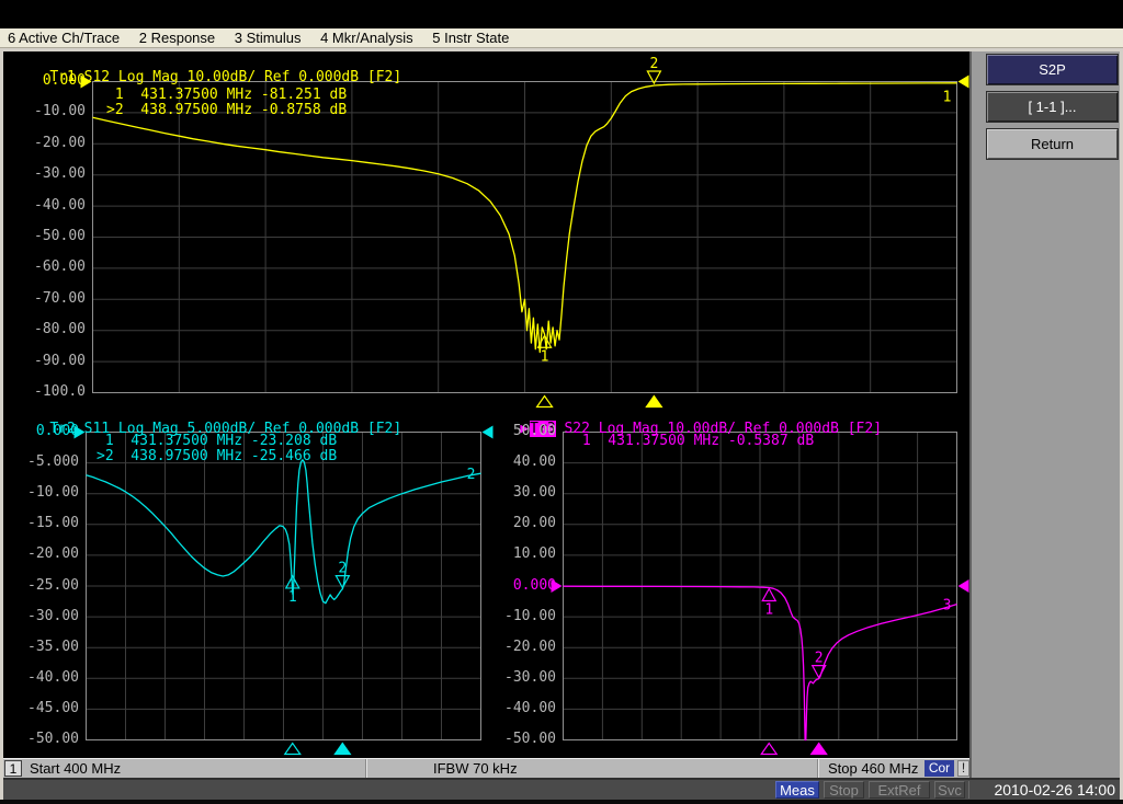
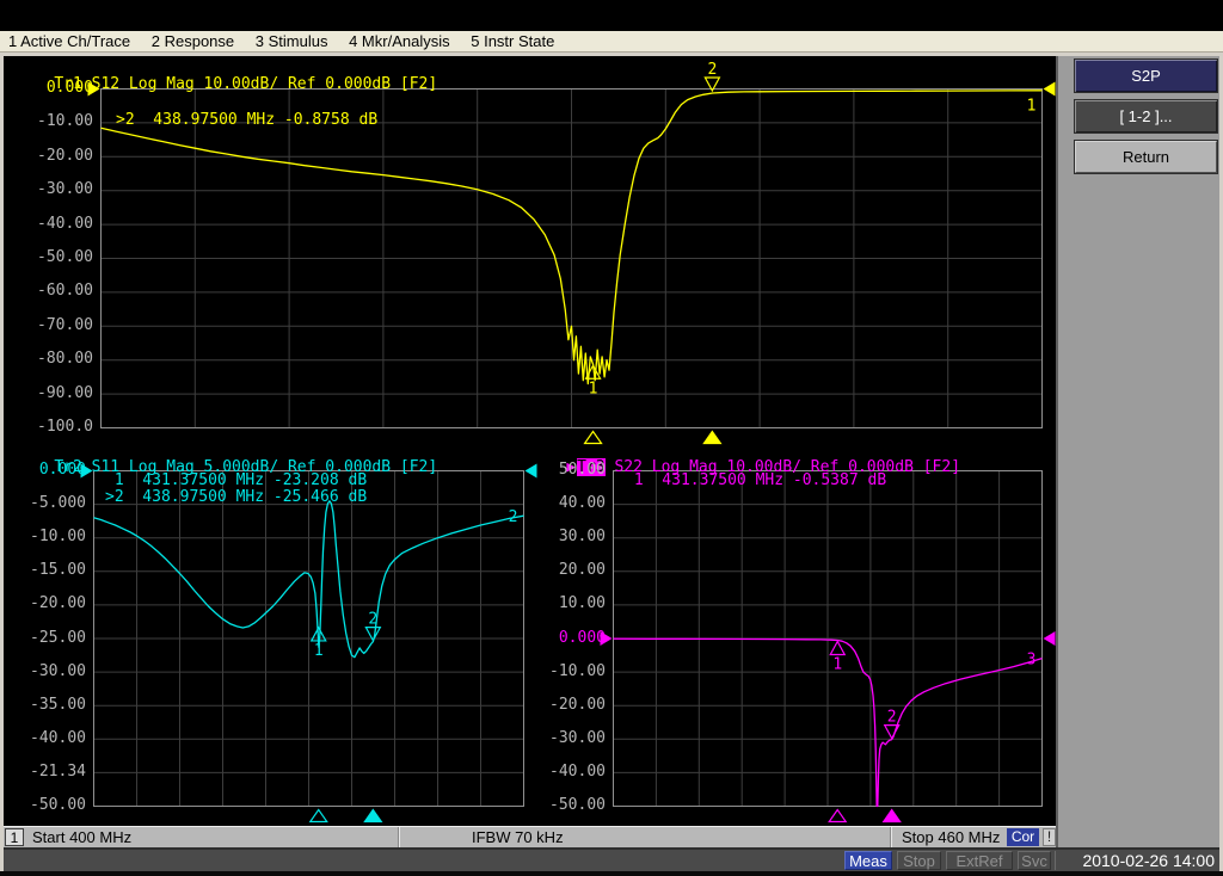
- 6 Active Ch/Trace 2 Response 3 Stimulus 4 Mkr/Analysis 5 Instr State
+ 1 Active Ch/Trace 2 Response 3 Stimulus 4 Mkr/Analysis 5 Instr State
  1
  1
  2
  2
  1
  2
  3
  1
  2
  Tr1 S12 Log Mag 10.00dB/ Ref 0.000dB [F2]
  Tr2 S11 Log Mag 5.000dB/ Ref 0.000dB [F2]
  ▶Tr3 S22 Log Mag 10.00dB/ Ref 0.000dB [F2]
- 1 431.37500 MHz -81.251 dB
  >2 438.97500 MHz -0.8758 dB
  1 431.37500 MHz -23.208 dB
  >2 438.97500 MHz -25.466 dB
  1 431.37500 MHz -0.5387 dB
  0.000
  -10.00
  -20.00
  -30.00
  -40.00
  -50.00
  -60.00
  -70.00
  -80.00
  -90.00
  -100.0
  0.000
  -5.000
  -10.00
  -15.00
  -20.00
  -25.00
  -30.00
  -35.00
  -40.00
- -45.00
+ -21.34
  -50.00
  50.00
  40.00
  30.00
  20.00
  10.00
  0.000
  -10.00
  -20.00
  -30.00
  -40.00
  -50.00
  S2P
- [ 1-1 ]...
+ [ 1-2 ]...
  Return
  1
  Start 400 MHz
  IFBW 70 kHz
  Stop 460 MHz
  Cor
  !
  Meas
  Stop
  ExtRef
  Svc
  2010-02-26 14:00
